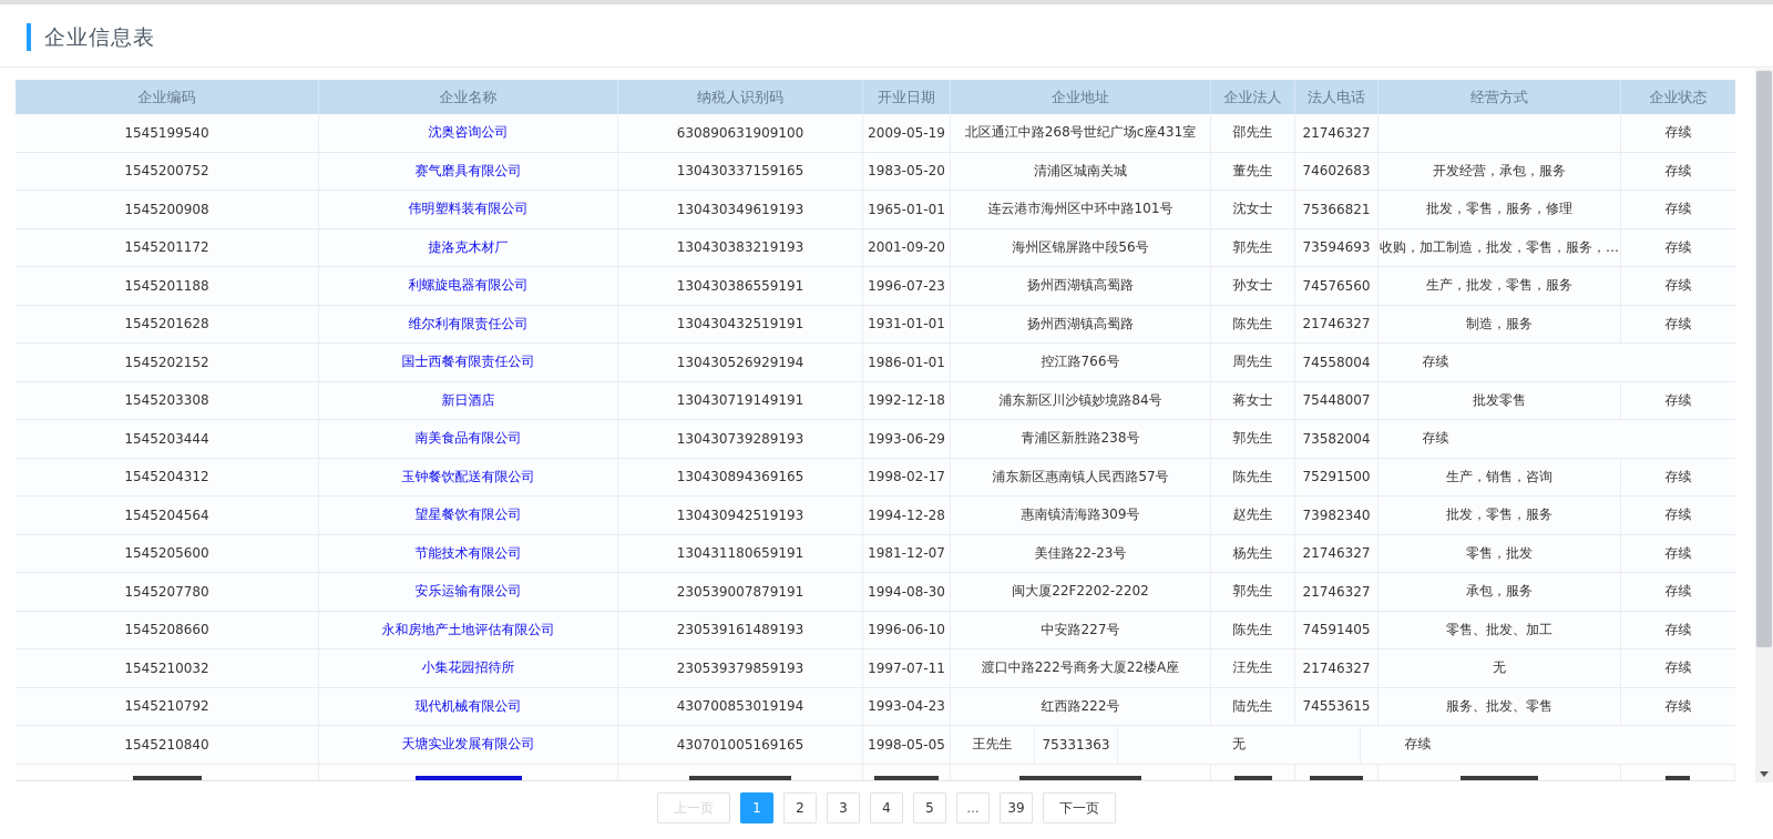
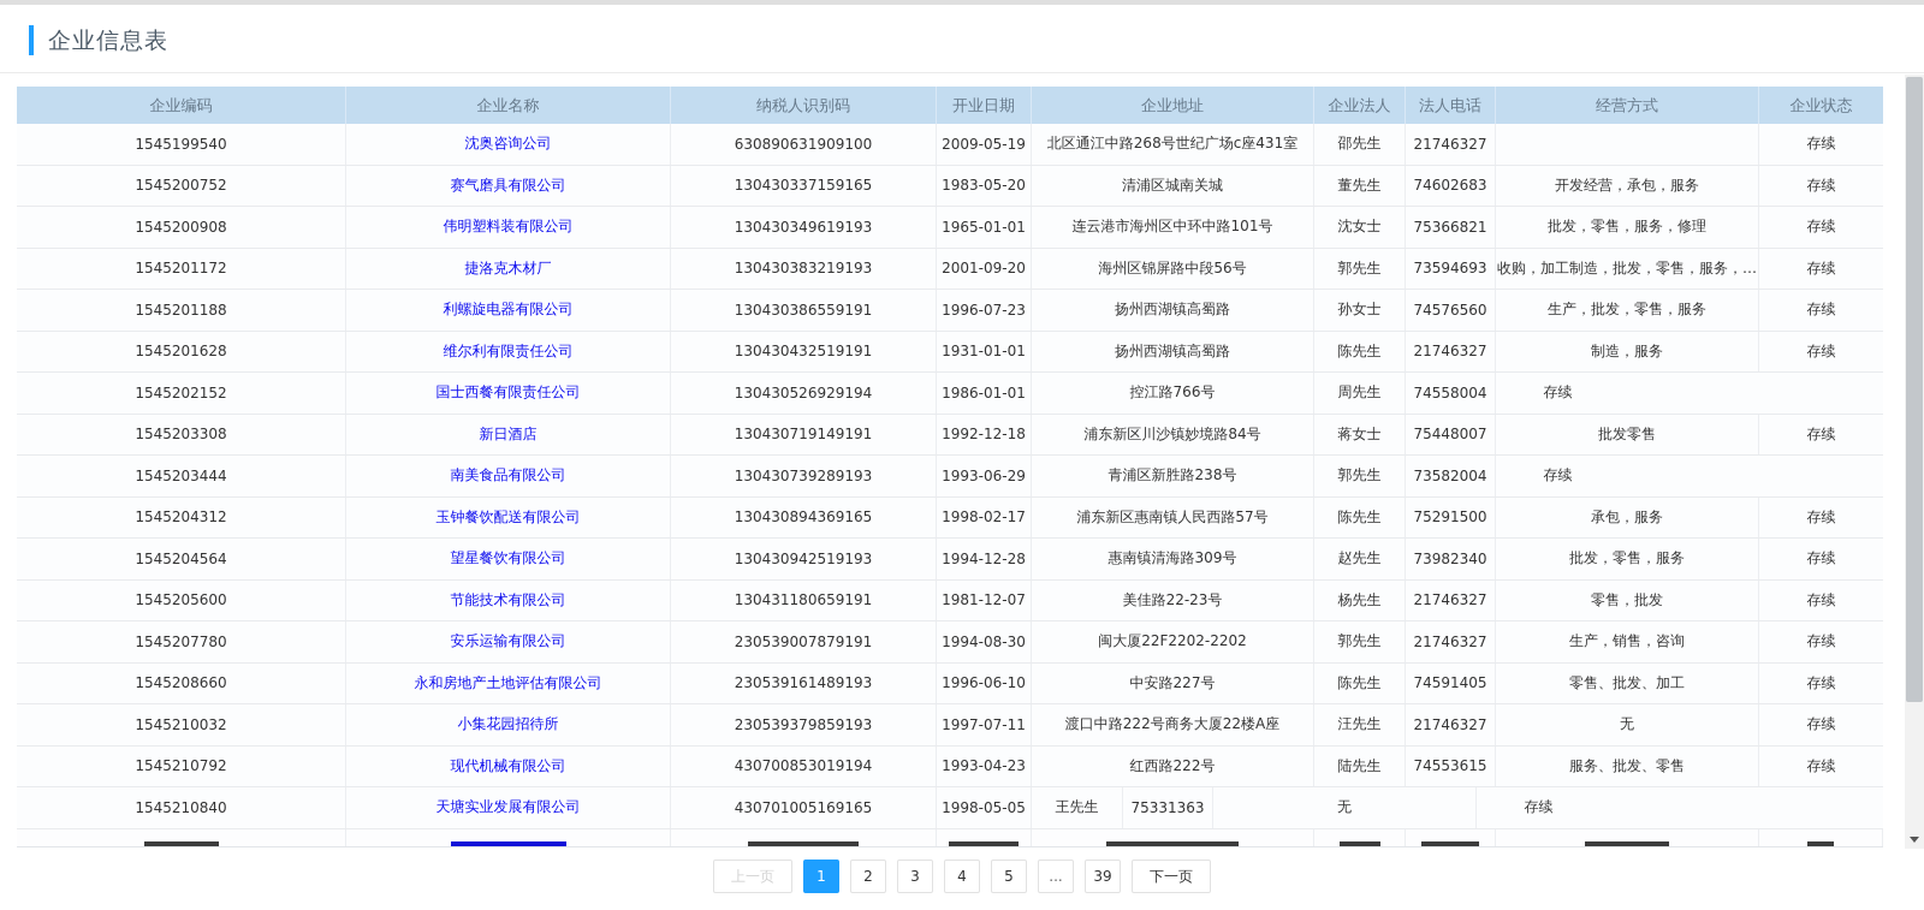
  企业信息表
  企业编码
  企业名称
  纳税人识别码
  开业日期
  企业地址
  企业法人
  法人电话
  经营方式
  企业状态
  1545199540
  沈奥咨询公司
  630890631909100
  2009-05-19
  北区通江中路268号世纪广场c座431室
  邵先生
  21746327
  存续
  1545200752
  赛气磨具有限公司
  130430337159165
  1983-05-20
  清浦区城南关城
  董先生
  74602683
  开发经营，承包，服务
  存续
  1545200908
  伟明塑料装有限公司
  130430349619193
  1965-01-01
  连云港市海州区中环中路101号
  沈女士
  75366821
  批发，零售，服务，修理
  存续
  1545201172
  捷洛克木材厂
  130430383219193
  2001-09-20
  海州区锦屏路中段56号
  郭先生
  73594693
  收购，加工制造，批发，零售，服务，…
  存续
  1545201188
  利螺旋电器有限公司
  130430386559191
  1996-07-23
  扬州西湖镇高蜀路
  孙女士
  74576560
  生产，批发，零售，服务
  存续
  1545201628
  维尔利有限责任公司
  130430432519191
  1931-01-01
  扬州西湖镇高蜀路
  陈先生
  21746327
  制造，服务
  存续
  1545202152
  国士西餐有限责任公司
  130430526929194
  1986-01-01
  控江路766号
  周先生
  74558004
  存续
  1545203308
  新日酒店
  130430719149191
  1992-12-18
  浦东新区川沙镇妙境路84号
  蒋女士
  75448007
  批发零售
  存续
  1545203444
  南美食品有限公司
  130430739289193
  1993-06-29
  青浦区新胜路238号
  郭先生
  73582004
  存续
  1545204312
  玉钟餐饮配送有限公司
  130430894369165
  1998-02-17
  浦东新区惠南镇人民西路57号
  陈先生
  75291500
- 生产，销售，咨询
+ 承包，服务
  存续
  1545204564
  望星餐饮有限公司
  130430942519193
  1994-12-28
  惠南镇清海路309号
  赵先生
  73982340
  批发，零售，服务
  存续
  1545205600
  节能技术有限公司
  130431180659191
  1981-12-07
  美佳路22-23号
  杨先生
  21746327
  零售，批发
  存续
  1545207780
  安乐运输有限公司
  230539007879191
  1994-08-30
  闽大厦22F2202-2202
  郭先生
  21746327
- 承包，服务
+ 生产，销售，咨询
  存续
  1545208660
  永和房地产土地评估有限公司
  230539161489193
  1996-06-10
  中安路227号
  陈先生
  74591405
  零售、批发、加工
  存续
  1545210032
  小集花园招待所
  230539379859193
  1997-07-11
  渡口中路222号商务大厦22楼A座
  汪先生
  21746327
  无
  存续
  1545210792
  现代机械有限公司
  430700853019194
  1993-04-23
  红西路222号
  陆先生
  74553615
  服务、批发、零售
  存续
  1545210840
  天塘实业发展有限公司
  430701005169165
  1998-05-05
  王先生
  75331363
  无
  存续
  上一页
  1
  2
  3
  4
  5
  ...
  39
  下一页
